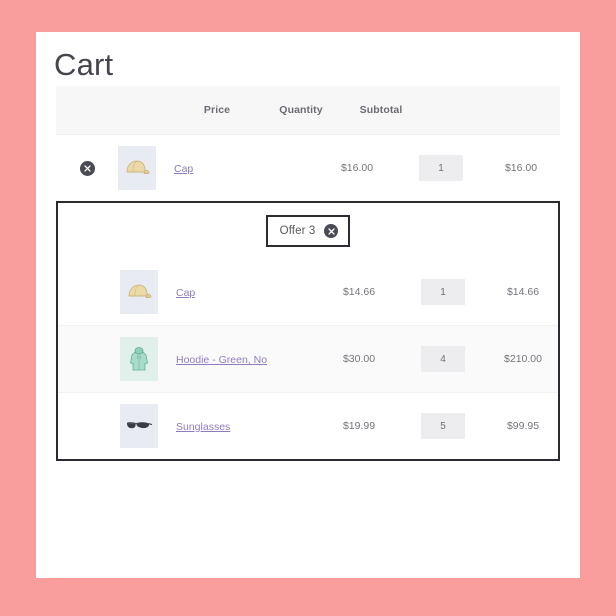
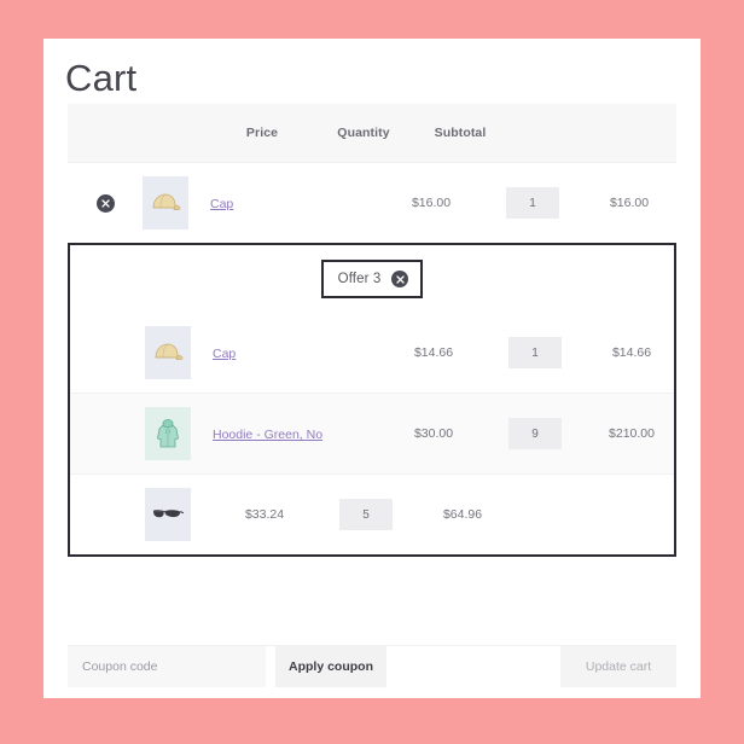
  Cart
  Price
  Quantity
  Subtotal
  Cap
  $16.00
  1
  $16.00
  Offer 3
  Cap
  $14.66
  1
  $14.66
  Hoodie - Green, No
  $30.00
- 4
+ 9
  $210.00
- Sunglasses
- $19.99
+ $33.24
  5
- $99.95
+ $64.96
+ Coupon code
+ Apply coupon
+ Update cart
